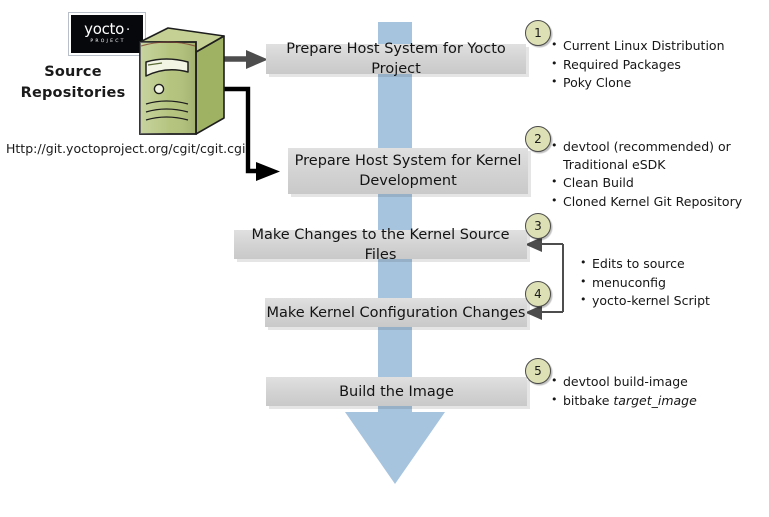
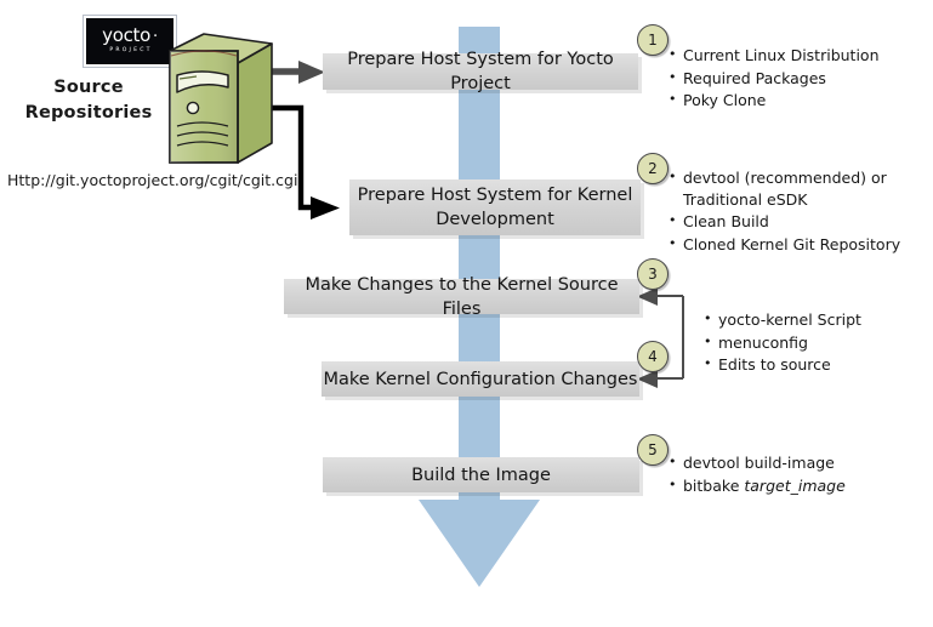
  yocto ·
  Source
  Repositories
  Http://git.yoctoproject.org/cgit/cgit.cgi
  Prepare Host System for Yocto Project
  Prepare Host System for Kernel
  Development
  Make Changes to the Kernel Source Files
  Make Kernel Configuration Changes
  Build the Image
  1
  2
  3
  4
  5
  Current Linux Distribution
  Required Packages
  Poky Clone
  devtool (recommended) or Traditional eSDK
  Clean Build
  Cloned Kernel Git Repository
- Edits to source
+ yocto-kernel Script
  menuconfig
- yocto-kernel Script
+ Edits to source
  devtool build-image
  bitbake target_image
